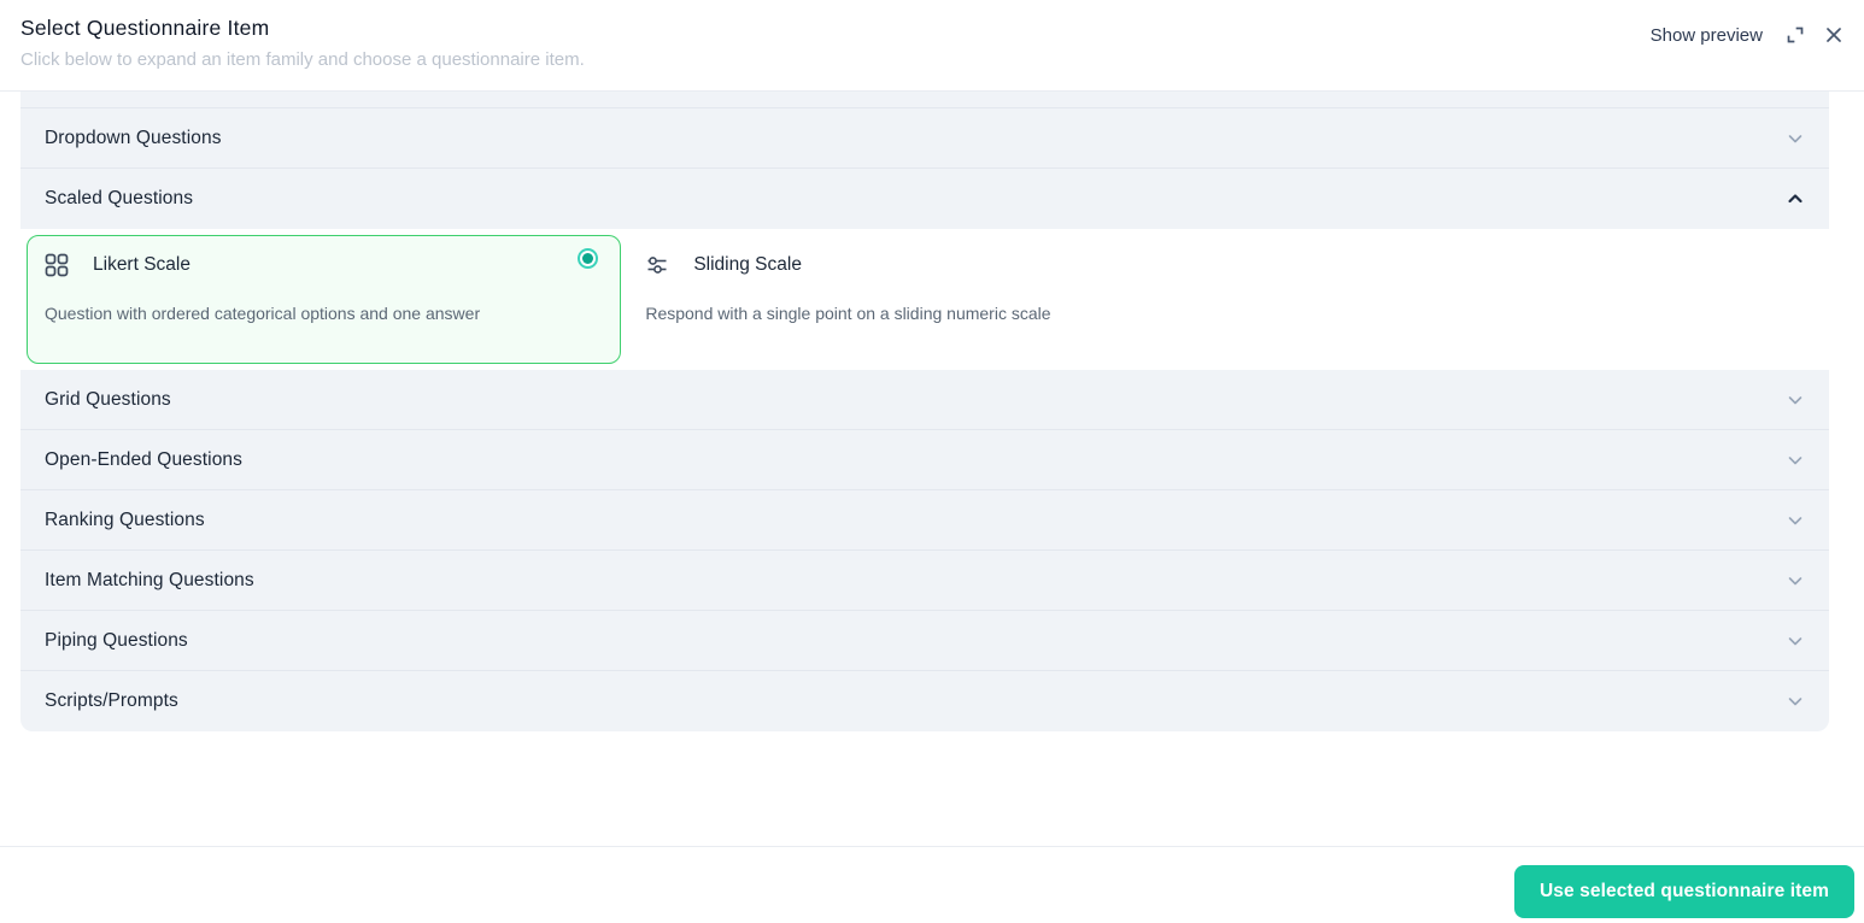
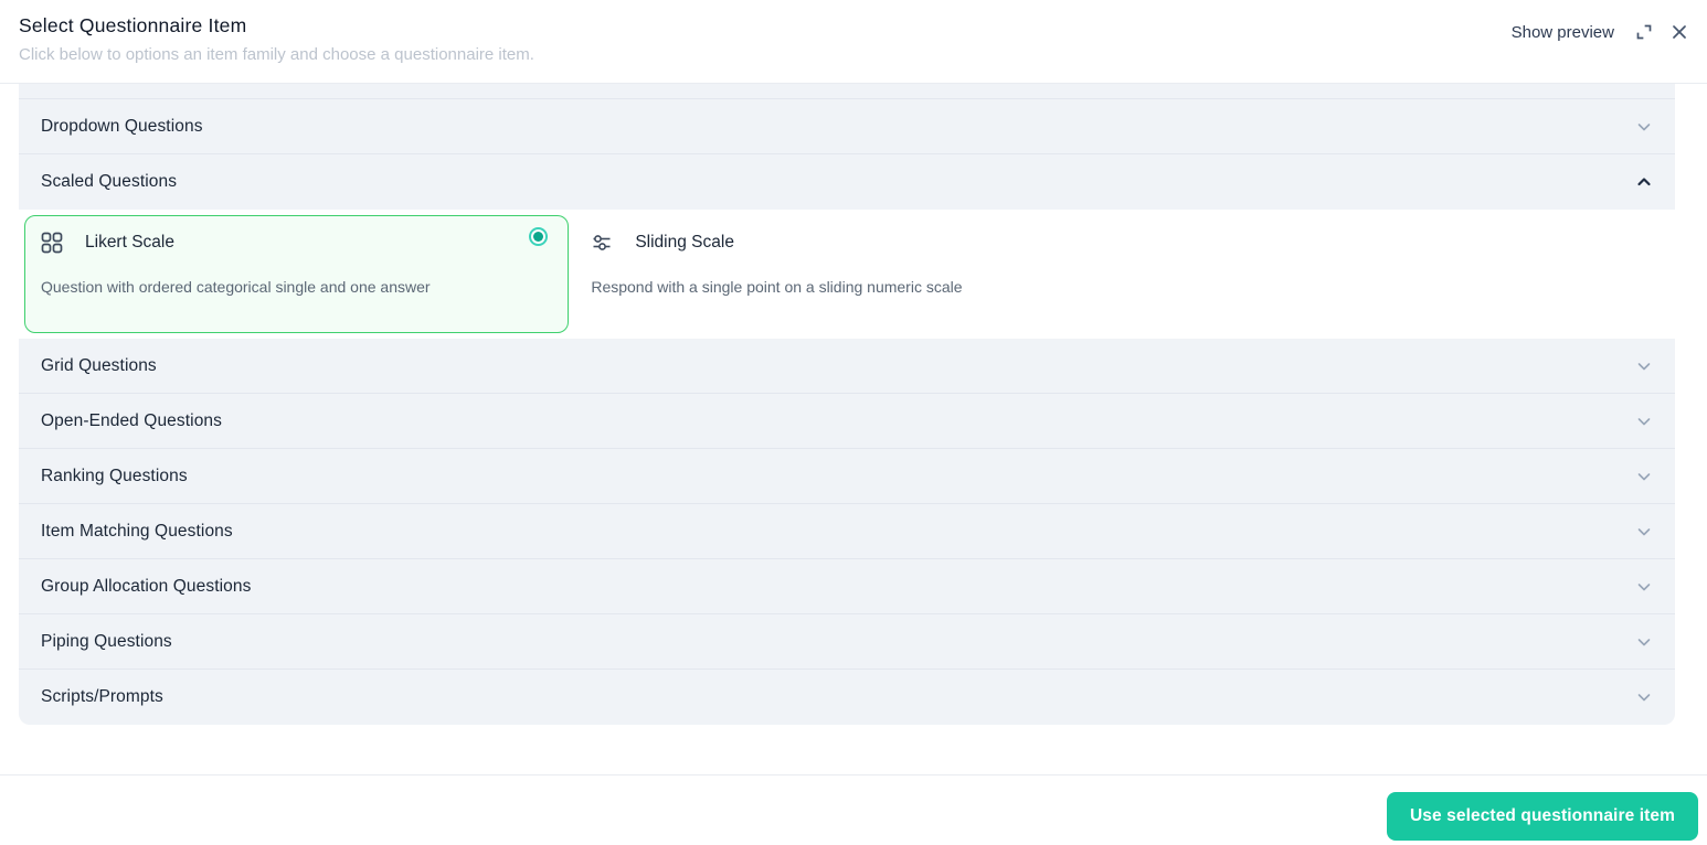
  Select Questionnaire Item
- Click below to expand an item family and choose a questionnaire item.
+ Click below to options an item family and choose a questionnaire item.
  Show preview
  Dropdown Questions
  Scaled Questions
  Likert Scale
- Question with ordered categorical options and one answer
+ Question with ordered categorical single and one answer
  Sliding Scale
  Respond with a single point on a sliding numeric scale
  Grid Questions
  Open-Ended Questions
  Ranking Questions
  Item Matching Questions
+ Group Allocation Questions
  Piping Questions
  Scripts/Prompts
  Use selected questionnaire item
